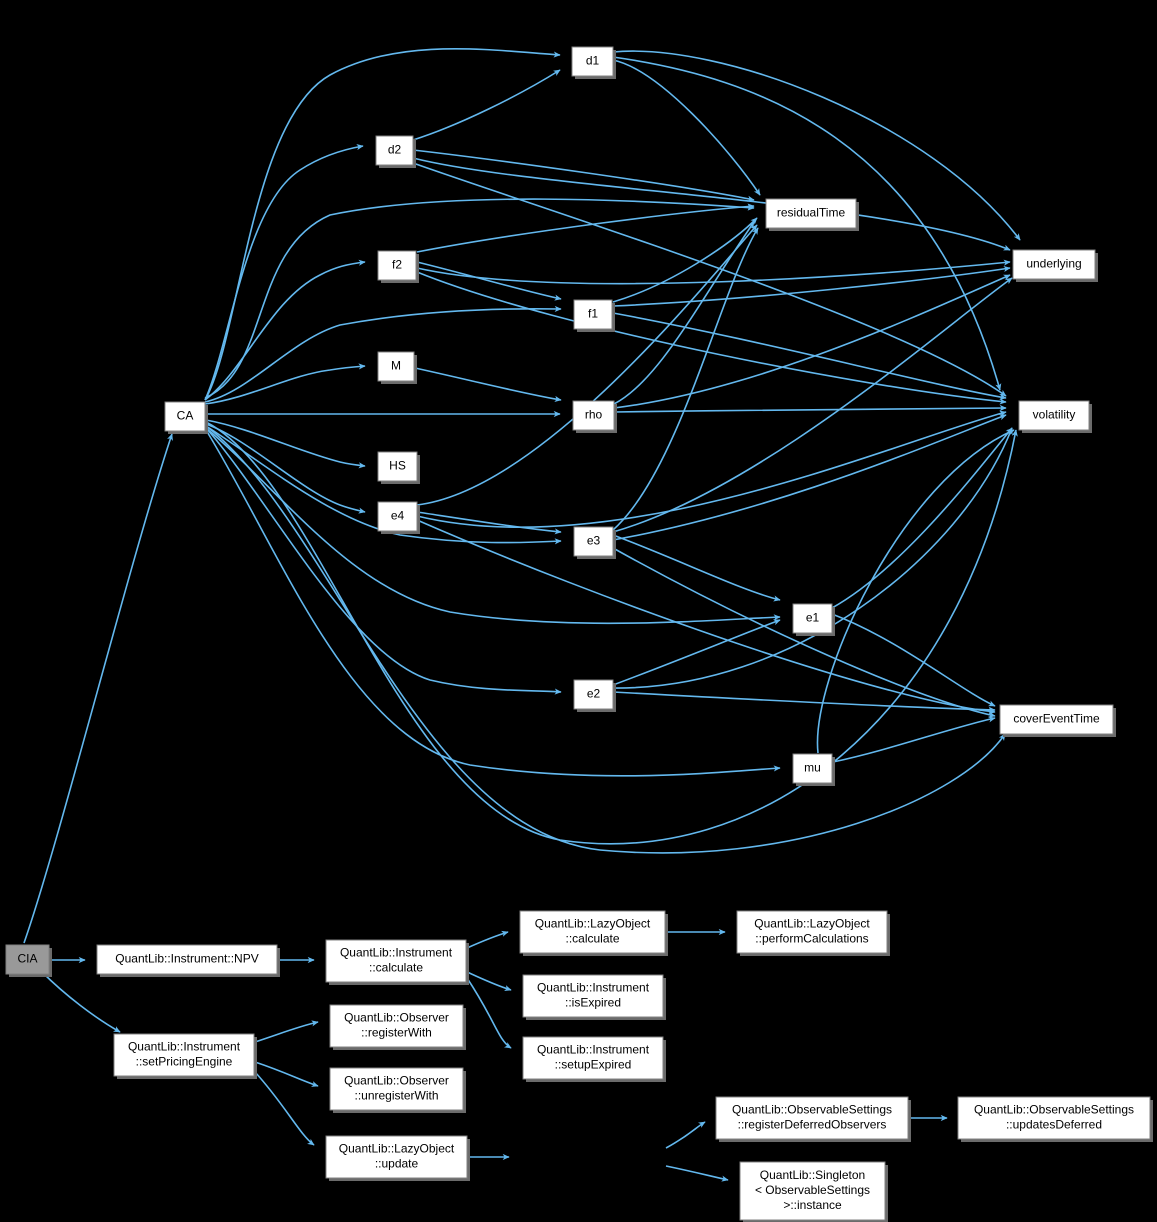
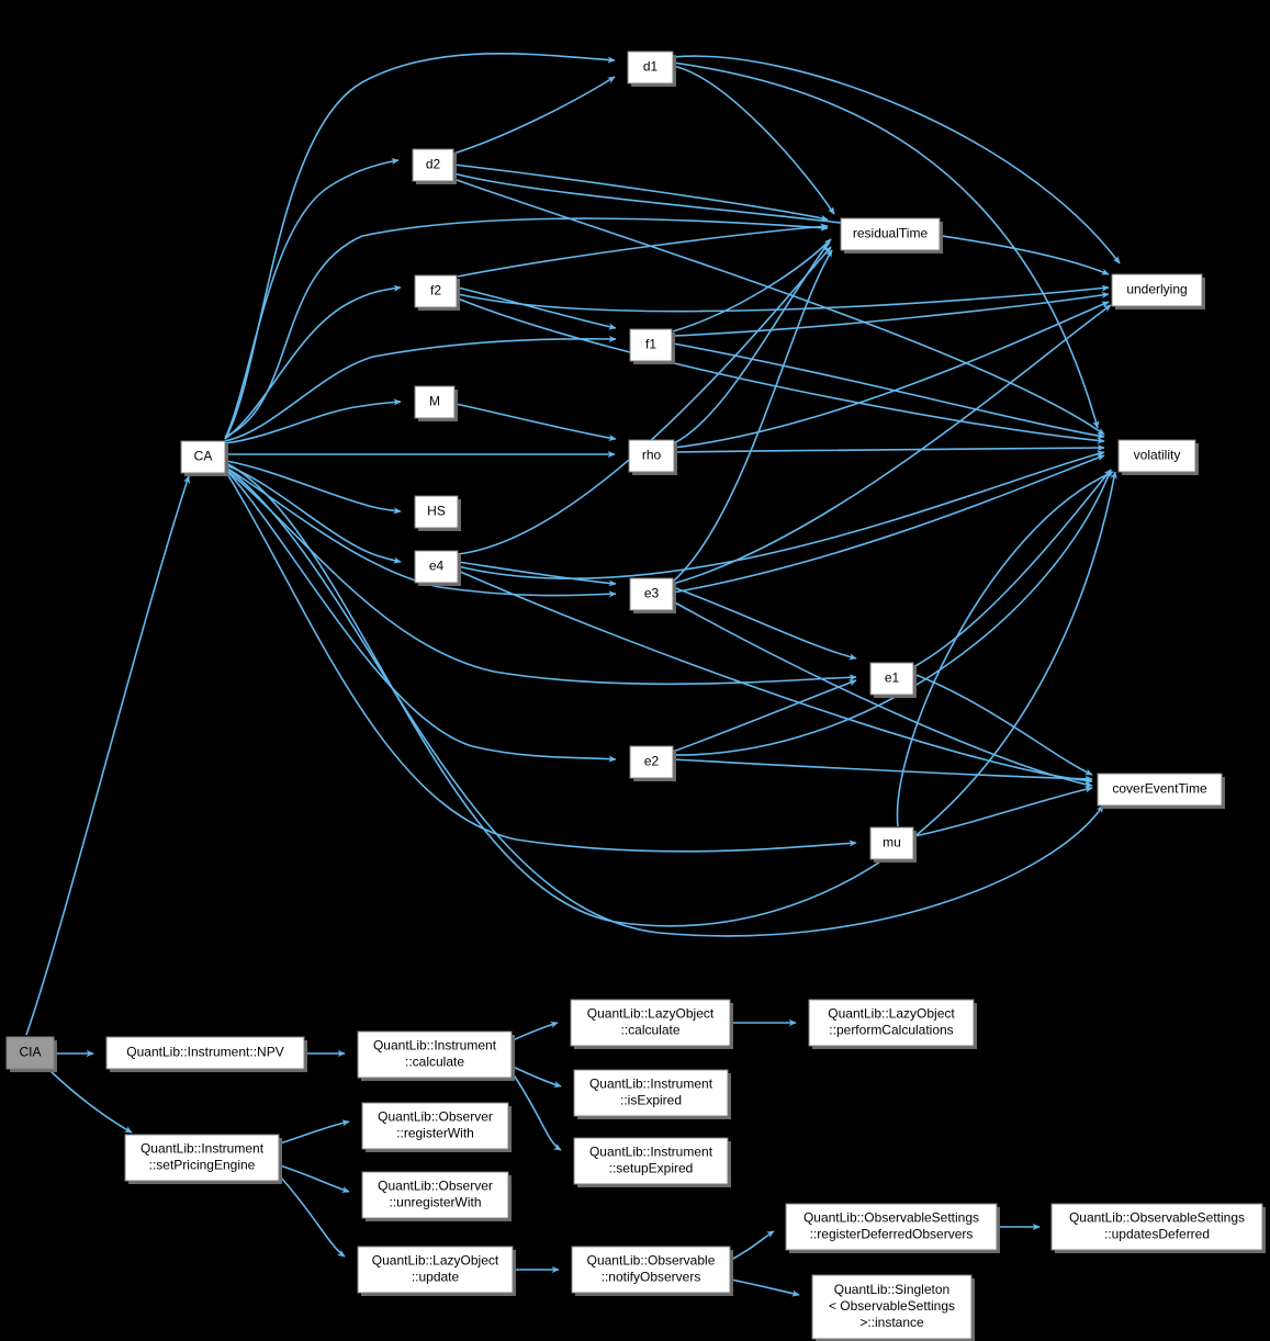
  d1
  d2
  residualTime
  underlying
  f2
  f1
  M
  rho
  volatility
  CA
  HS
  e4
  e3
  e1
  e2
  coverEventTime
  mu
  CIA
  QuantLib::Instrument::NPV
  QuantLib::Instrument
  ::calculate
  QuantLib::LazyObject
  ::calculate
  QuantLib::LazyObject
  ::performCalculations
  QuantLib::Instrument
  ::isExpired
  QuantLib::Instrument
  ::setPricingEngine
  QuantLib::Observer
  ::registerWith
  QuantLib::Instrument
  ::setupExpired
  QuantLib::Observer
  ::unregisterWith
  QuantLib::LazyObject
  ::update
+ QuantLib::Observable
+ ::notifyObservers
  QuantLib::ObservableSettings
  ::registerDeferredObservers
  QuantLib::ObservableSettings
  ::updatesDeferred
  QuantLib::Singleton
  < ObservableSettings
  >::instance
